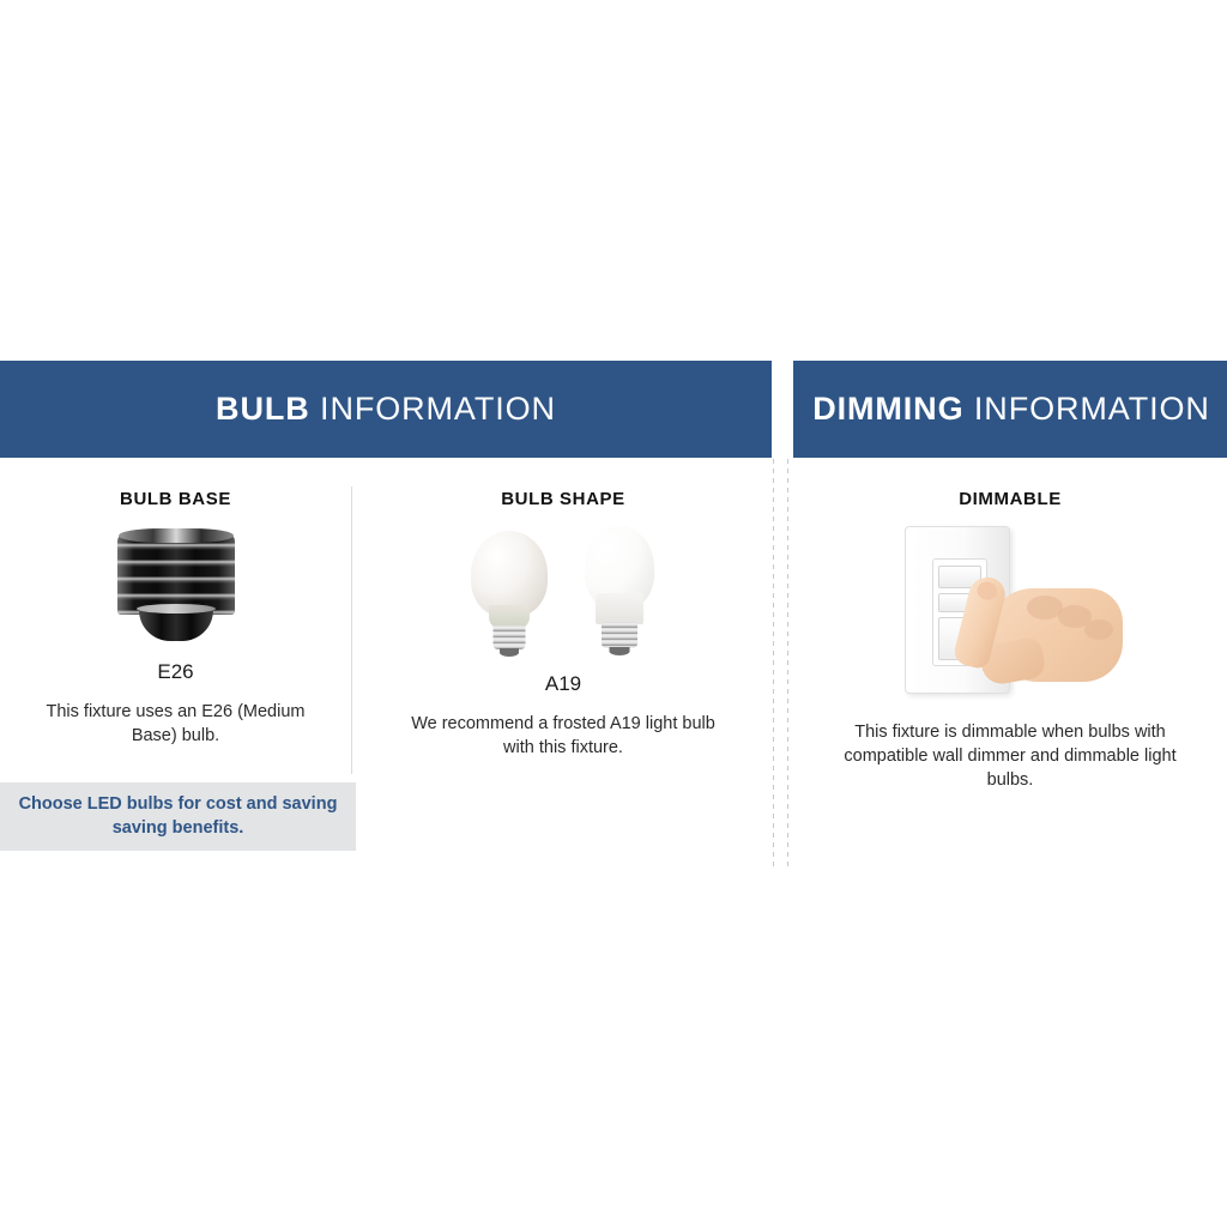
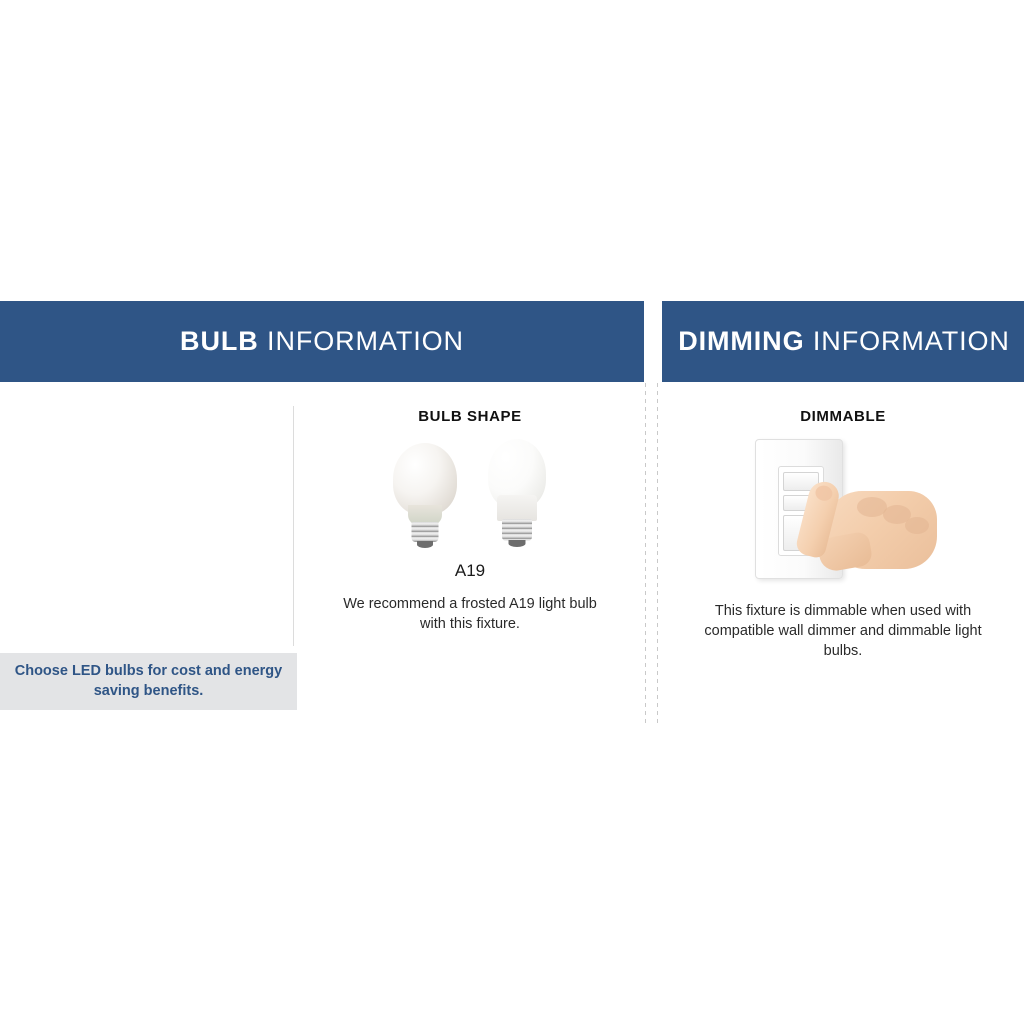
  BULB INFORMATION
  DIMMING INFORMATION
- BULB BASE
- E26
- This fixture uses an E26 (Medium Base) bulb.
  BULB SHAPE
  A19
  We recommend a frosted A19 light bulb with this fixture.
  DIMMABLE
- This fixture is dimmable when bulbs with compatible wall dimmer and dimmable light bulbs.
+ This fixture is dimmable when used with compatible wall dimmer and dimmable light bulbs.
- Choose LED bulbs for cost and saving saving benefits.
+ Choose LED bulbs for cost and energy saving benefits.
